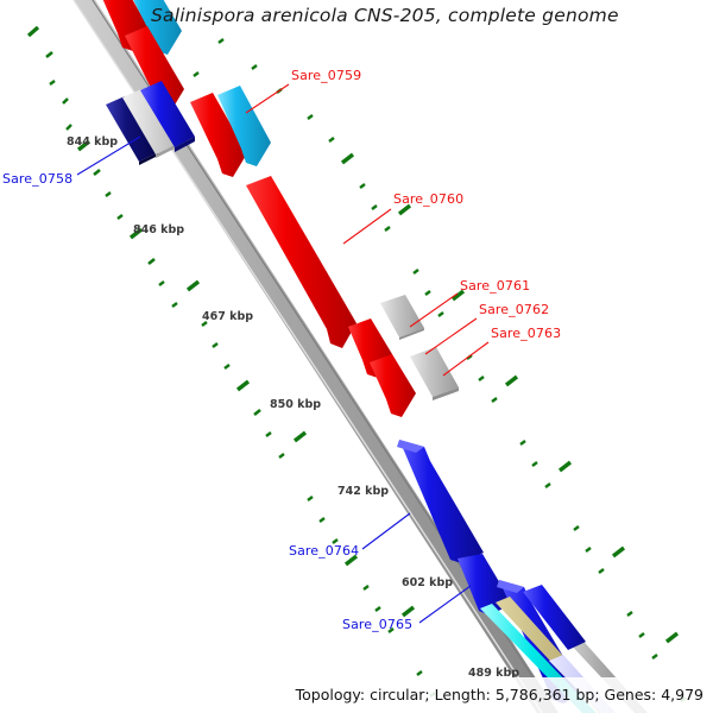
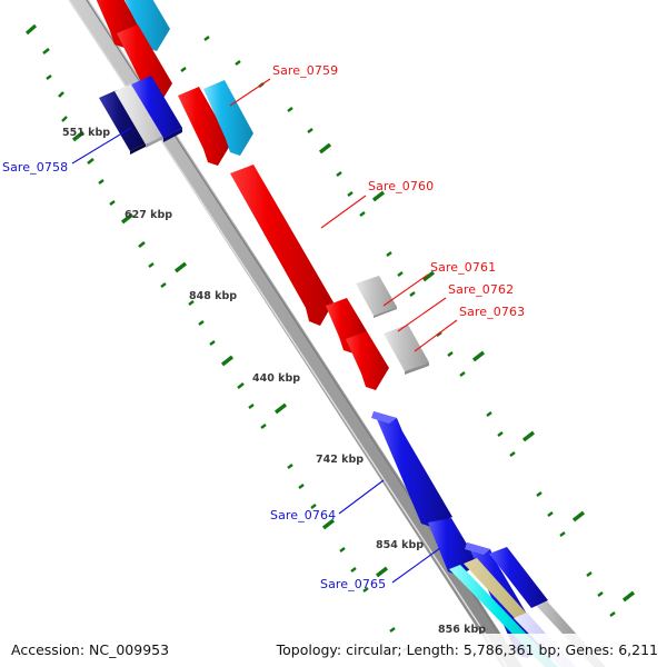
- Salinispora arenicola CNS-205, complete genome
- 844 kbp
+ 551 kbp
- 846 kbp
+ 627 kbp
- 467 kbp
+ 848 kbp
- 850 kbp
+ 440 kbp
  742 kbp
- 602 kbp
+ 854 kbp
- 489 kbp
+ 856 kbp
  Sare_0758
  Sare_0759
  Sare_0760
  Sare_0761
  Sare_0762
  Sare_0763
  Sare_0764
  Sare_0765
+ Accession: NC_009953
- Topology: circular; Length: 5,786,361 bp; Genes: 4,979
+ Topology: circular; Length: 5,786,361 bp; Genes: 6,211
